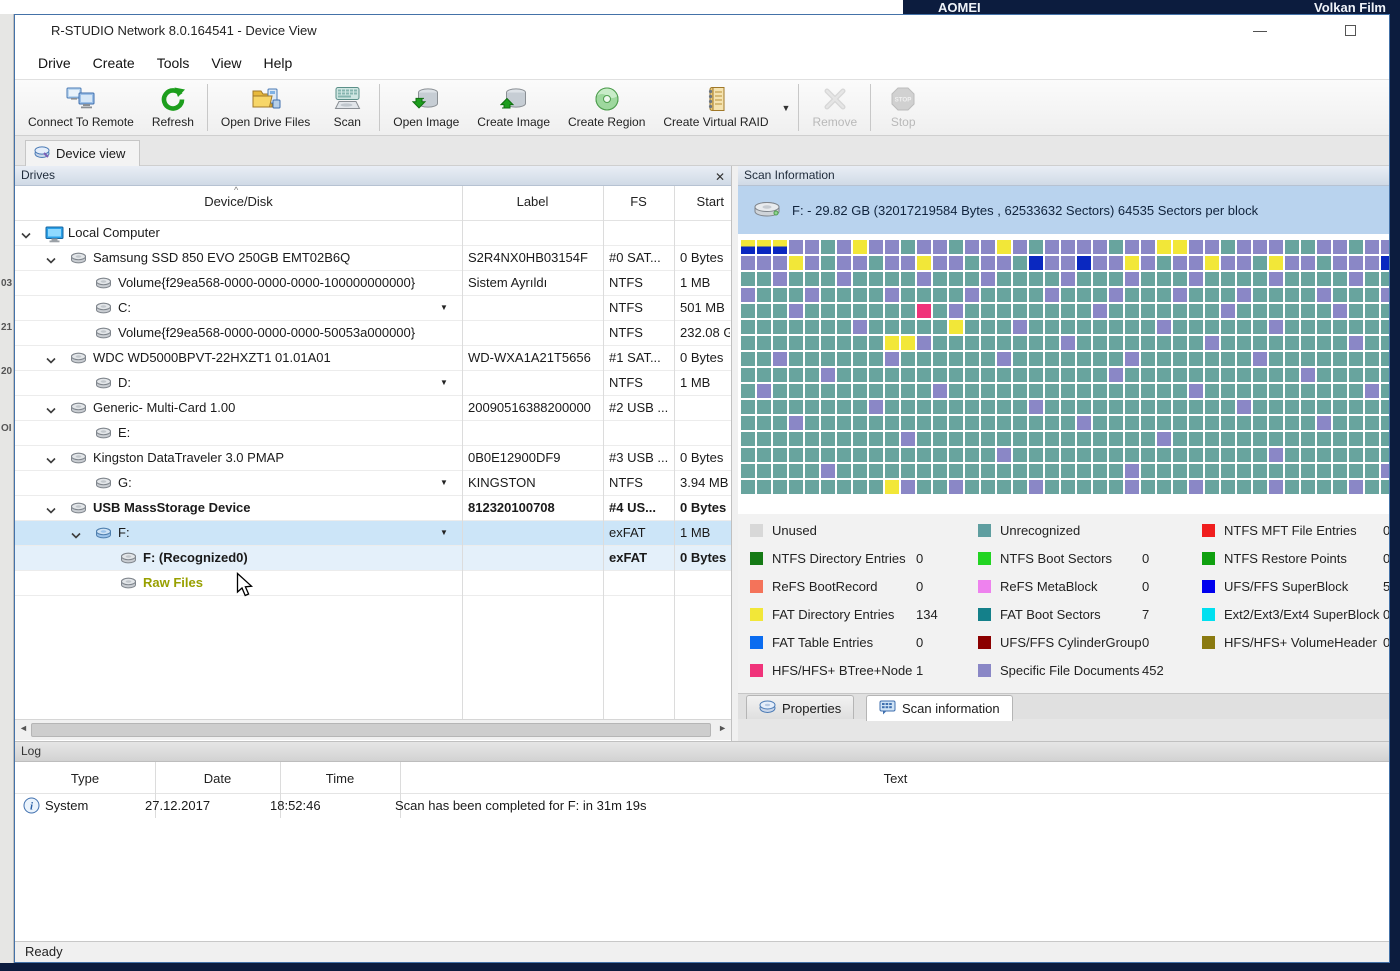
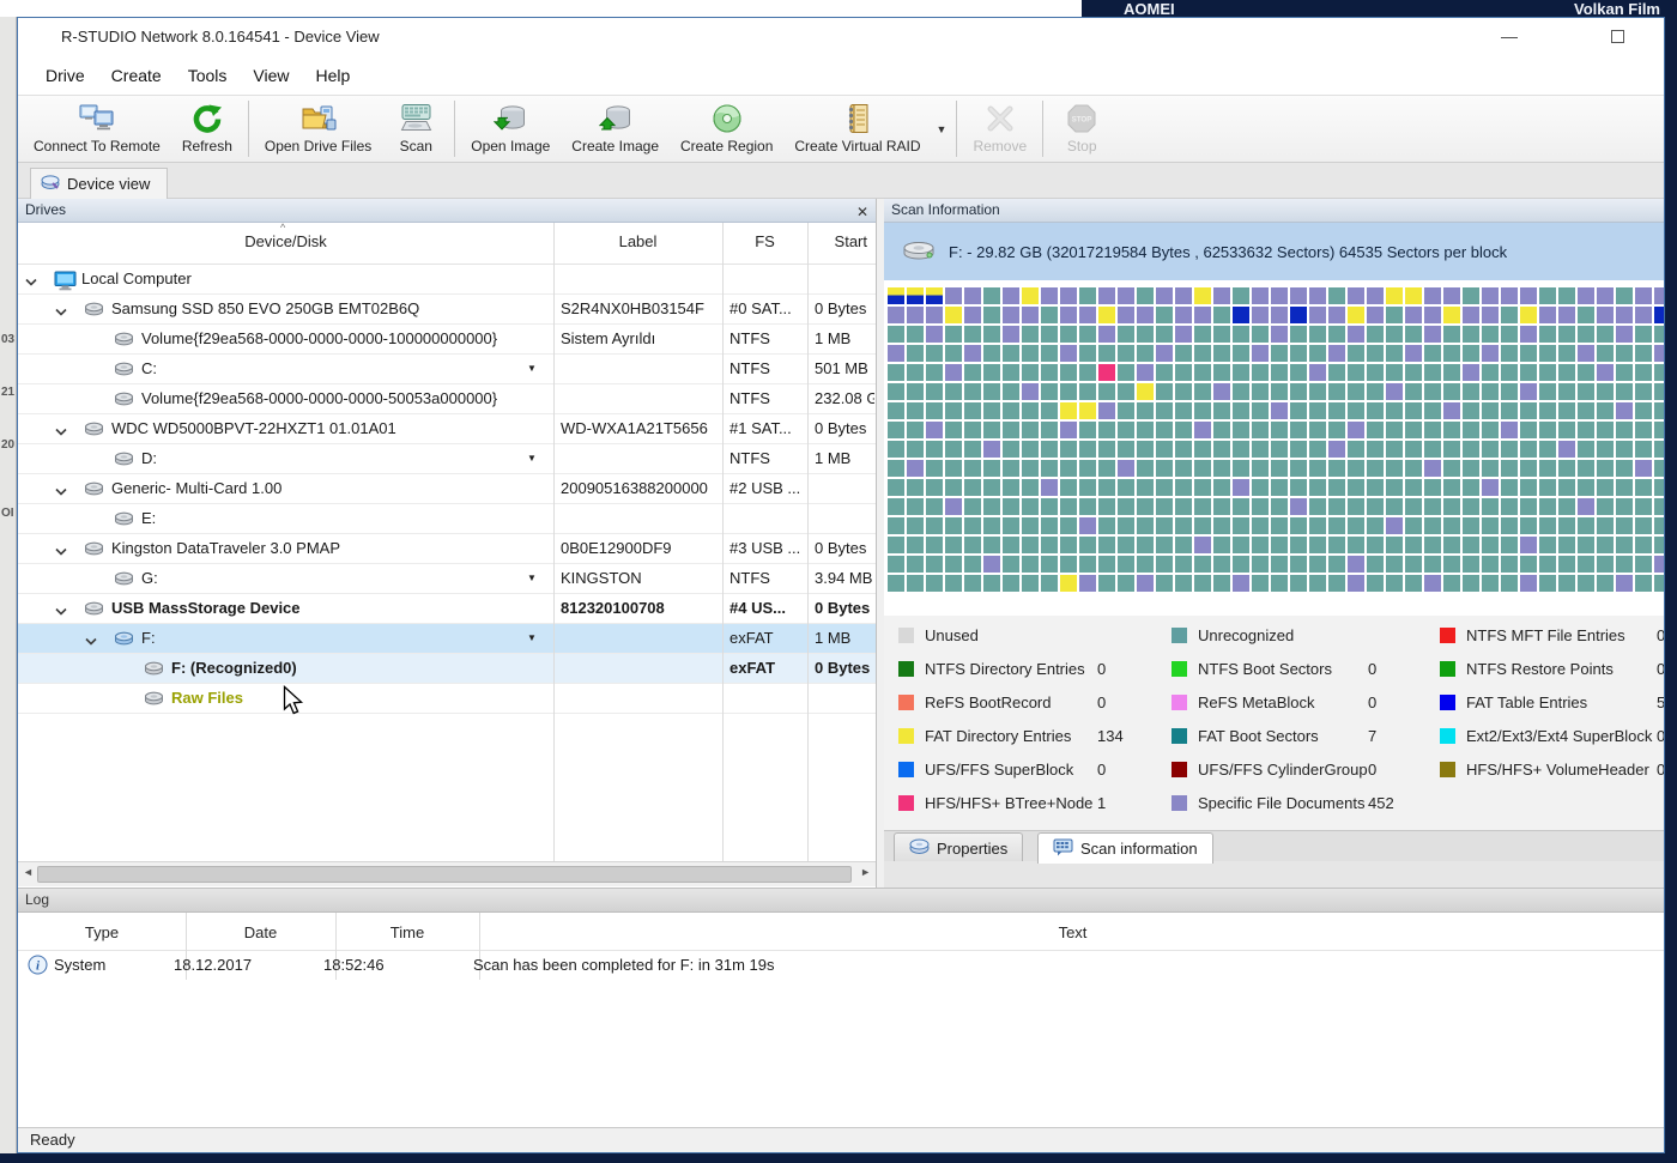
  AOMEI
  Volkan Film
  03
  21
  20
  OI
  R-STUDIO Network 8.0.164541 - Device View
  —
  Drive
  Create
  Tools
  View
  Help
  Connect To Remote
  Refresh
  Open Drive Files
  Scan
  Open Image
  Create Image
  Create Region
  Create Virtual RAID
  ▼
  Remove
  Stop
  Device view
  Drives
  ✕
  Device/Disk
  ^
  Label
  FS
  Start
  Local Computer
  Samsung SSD 850 EVO 250GB EMT02B6Q
  S2R4NX0HB03154F
  #0 SAT...
  0 Bytes
  Volume{f29ea568-0000-0000-0000-100000000000}
  Sistem Ayrıldı
  NTFS
  1 MB
  C:
  ▼
  NTFS
  501 MB
  Volume{f29ea568-0000-0000-0000-50053a000000}
  NTFS
  232.08 G
  WDC WD5000BPVT-22HXZT1 01.01A01
  WD-WXA1A21T5656
  #1 SAT...
  0 Bytes
  D:
  ▼
  NTFS
  1 MB
  Generic- Multi-Card 1.00
  20090516388200000
  #2 USB ...
  E:
  Kingston DataTraveler 3.0 PMAP
  0B0E12900DF9
  #3 USB ...
  0 Bytes
  G:
  ▼
  KINGSTON
  NTFS
  3.94 MB
  USB MassStorage Device
  812320100708
  #4 US...
  0 Bytes
  F:
  ▼
  exFAT
  1 MB
  F: (Recognized0)
  exFAT
  0 Bytes
  Raw Files
  ◄
  ►
  Scan Information
  F: - 29.82 GB (32017219584 Bytes , 62533632 Sectors) 64535 Sectors per block
  Unused
  NTFS Directory Entries
  0
  ReFS BootRecord
  0
  FAT Directory Entries
  134
- FAT Table Entries
+ UFS/FFS SuperBlock
  0
  HFS/HFS+ BTree+Node
  1
  Unrecognized
  NTFS Boot Sectors
  0
  ReFS MetaBlock
  0
  FAT Boot Sectors
  7
  UFS/FFS CylinderGroup
  0
  Specific File Documents
  452
  NTFS MFT File Entries
  0
  NTFS Restore Points
  0
- UFS/FFS SuperBlock
+ FAT Table Entries
  5
  Ext2/Ext3/Ext4 SuperBlock
  0
  HFS/HFS+ VolumeHeader
  0
  Properties
  Scan information
  Log
  Type
  Date
  Time
  Text
  i
  System
- 27.12.2017
+ 18.12.2017
  18:52:46
  Scan has been completed for F: in 31m 19s
  Ready
